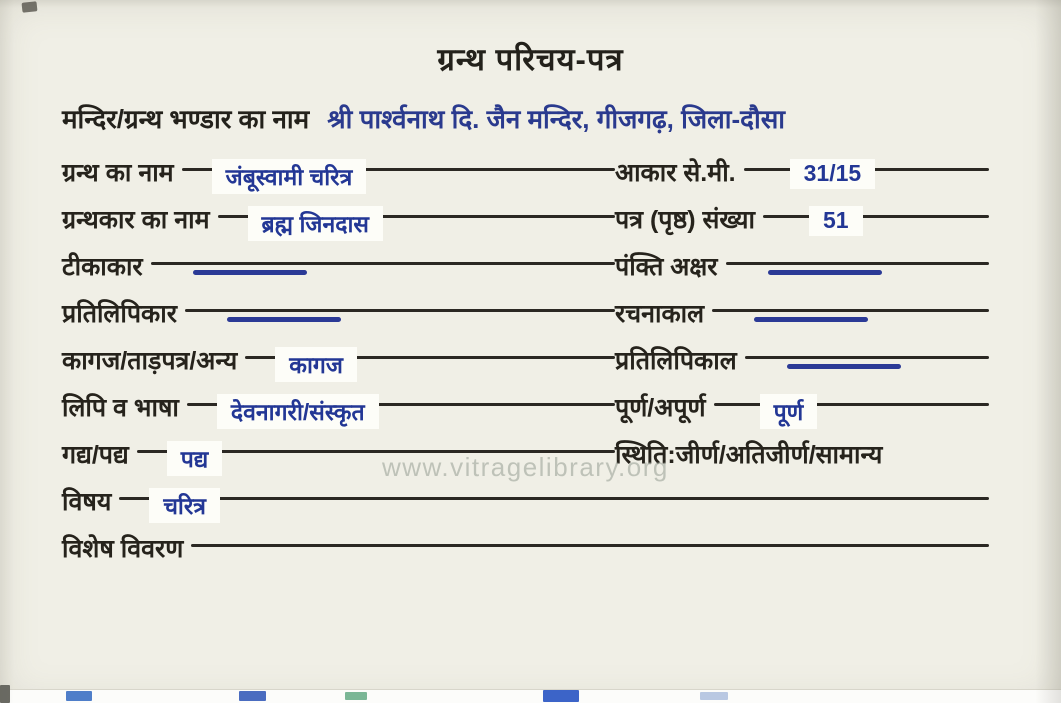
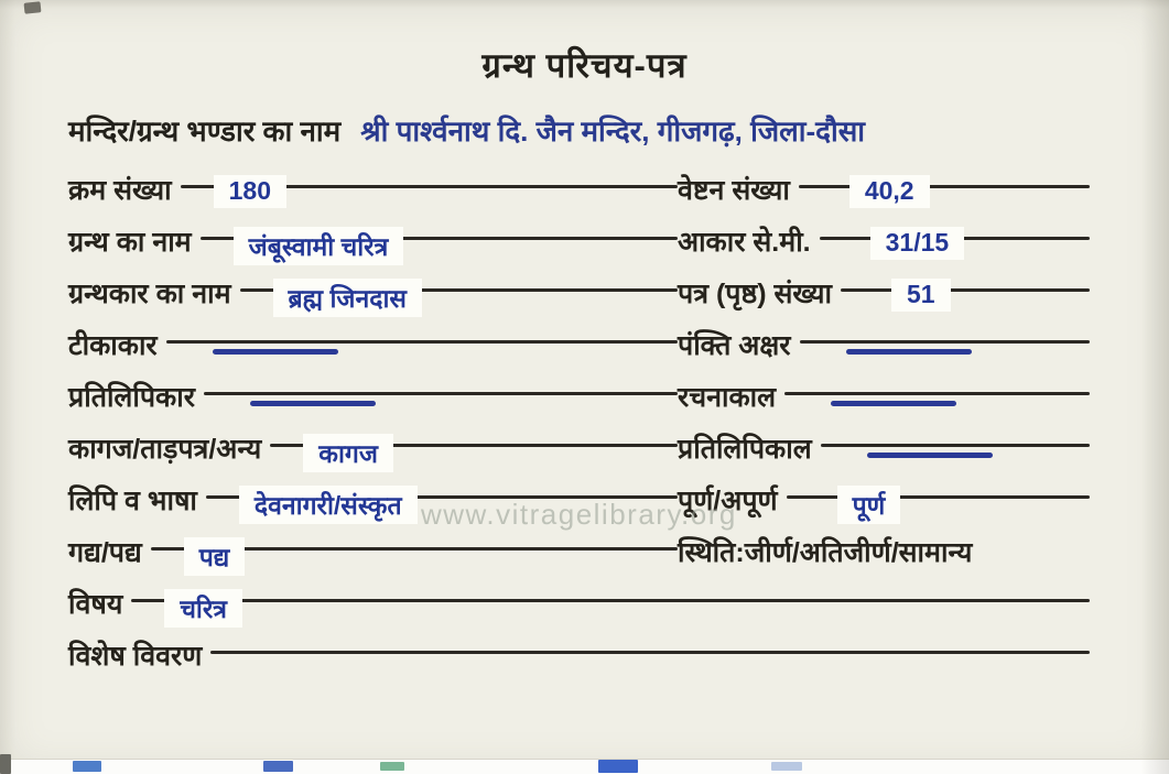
+ 180
+ 40,2
  जंबूस्वामी चरित्र
  31/15
  ब्रह्म जिनदास
  51
  कागज
  देवनागरी/संस्कृत
  पूर्ण
  पद्य
  चरित्र
  www.vitragelibrary.org
